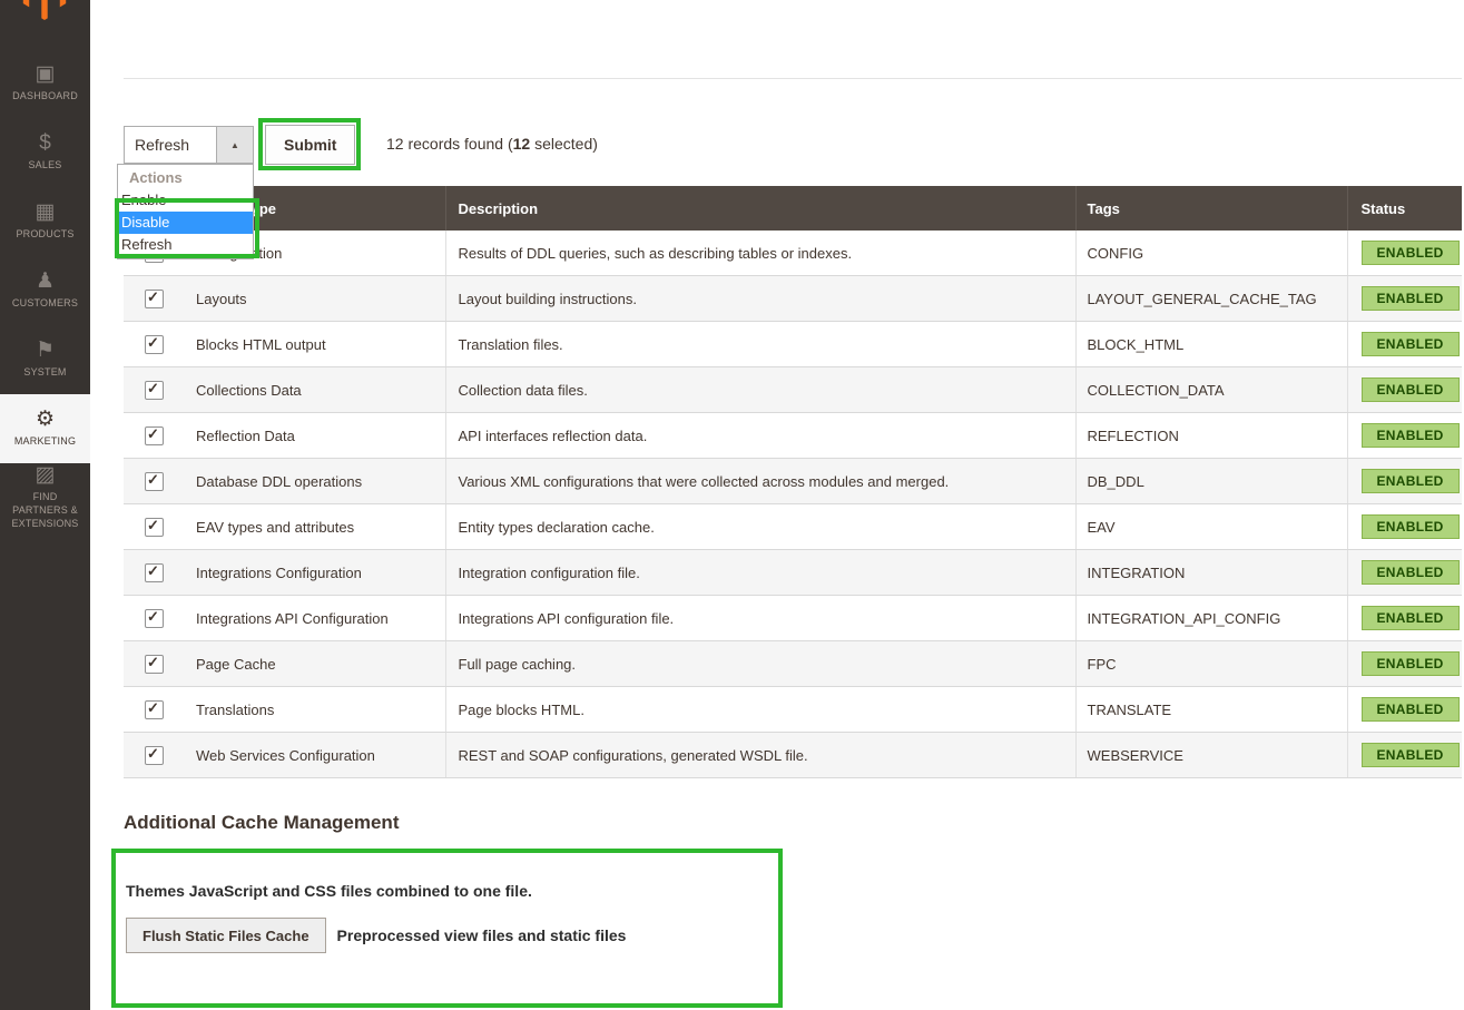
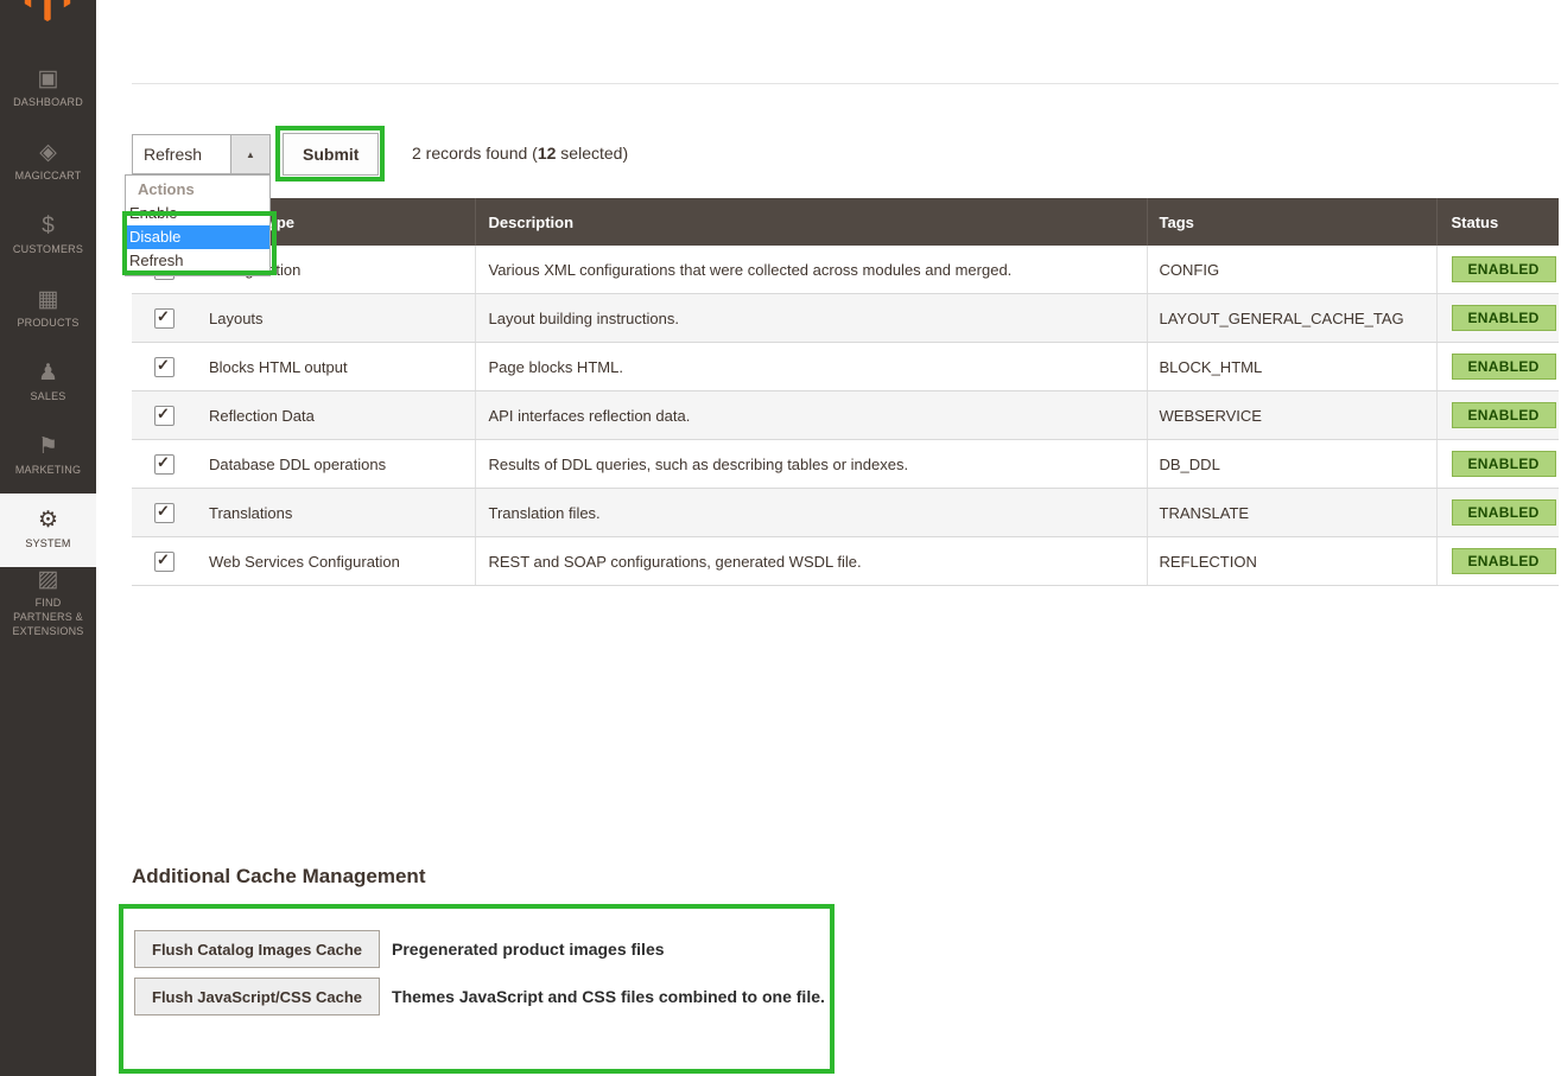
  ▣
  DASHBOARD
+ ◈
+ MAGICCART
  $
- SALES
+ CUSTOMERS
  ▦
  PRODUCTS
  ♟
- CUSTOMERS
+ SALES
  ⚑
- SYSTEM
+ MARKETING
  ⚙
- MARKETING
+ SYSTEM
  ▨
  FIND PARTNERS & EXTENSIONS
  Refresh
  ▲
  Submit
- 12 records found (12 selected)
+ 2 records found (12 selected)
  	ype	Description	Tags	Status
- 	ation	Results of DDL queries, such as describing tables or indexes.	CONFIG	ENABLED
+ 	ation	Various XML configurations that were collected across modules and merged.	CONFIG	ENABLED
  	Layouts	Layout building instructions.	LAYOUT_GENERAL_CACHE_TAG	ENABLED
- 	Blocks HTML output	Translation files.	BLOCK_HTML	ENABLED
+ 	Blocks HTML output	Page blocks HTML.	BLOCK_HTML	ENABLED
- 	Collections Data	Collection data files.	COLLECTION_DATA	ENABLED
- 	Reflection Data	API interfaces reflection data.	REFLECTION	ENABLED
+ 	Reflection Data	API interfaces reflection data.	WEBSERVICE	ENABLED
- 	Database DDL operations	Various XML configurations that were collected across modules and merged.	DB_DDL	ENABLED
+ 	Database DDL operations	Results of DDL queries, such as describing tables or indexes.	DB_DDL	ENABLED
- 	EAV types and attributes	Entity types declaration cache.	EAV	ENABLED
- 	Integrations Configuration	Integration configuration file.	INTEGRATION	ENABLED
- 	Integrations API Configuration	Integrations API configuration file.	INTEGRATION_API_CONFIG	ENABLED
- 	Page Cache	Full page caching.	FPC	ENABLED
- 	Translations	Page blocks HTML.	TRANSLATE	ENABLED
+ 	Translations	Translation files.	TRANSLATE	ENABLED
- 	Web Services Configuration	REST and SOAP configurations, generated WSDL file.	WEBSERVICE	ENABLED
+ 	Web Services Configuration	REST and SOAP configurations, generated WSDL file.	REFLECTION	ENABLED
  Actions
  Enable
  Disable
  Refresh
  Additional Cache Management
+ Flush Catalog Images Cache
+ Pregenerated product images files
+ Flush JavaScript/CSS Cache
  Themes JavaScript and CSS files combined to one file.
- Flush Static Files Cache
- Preprocessed view files and static files
